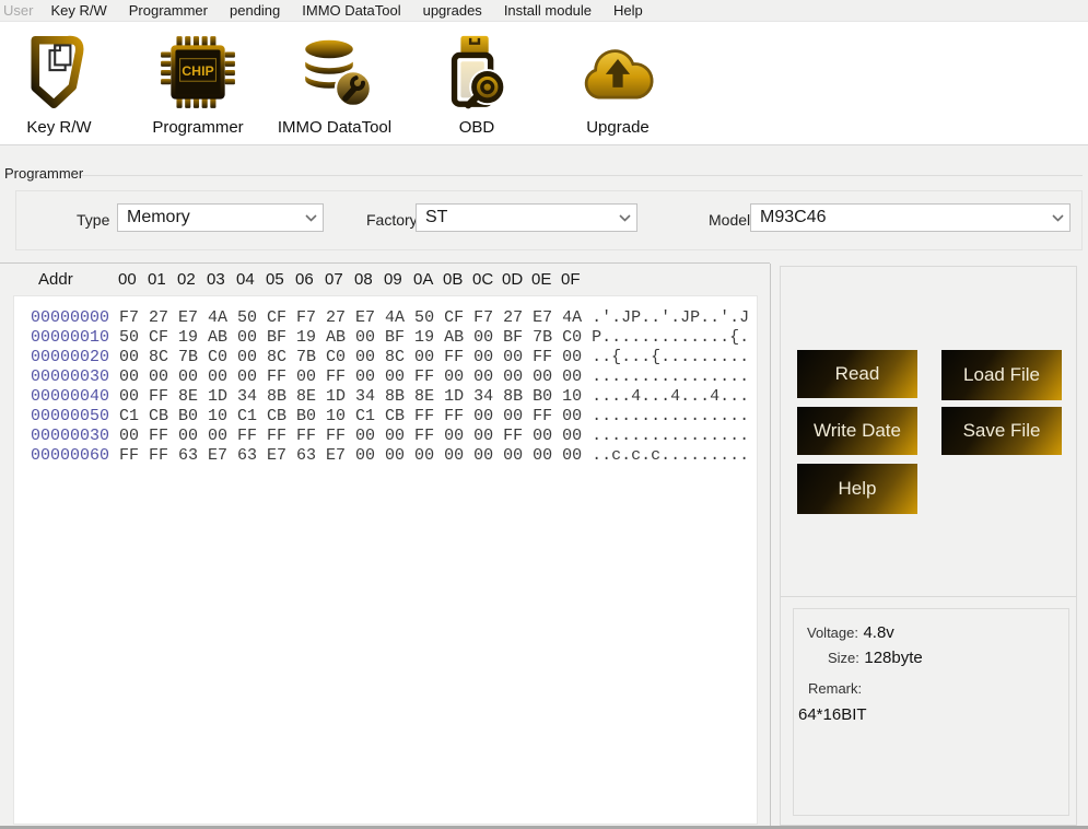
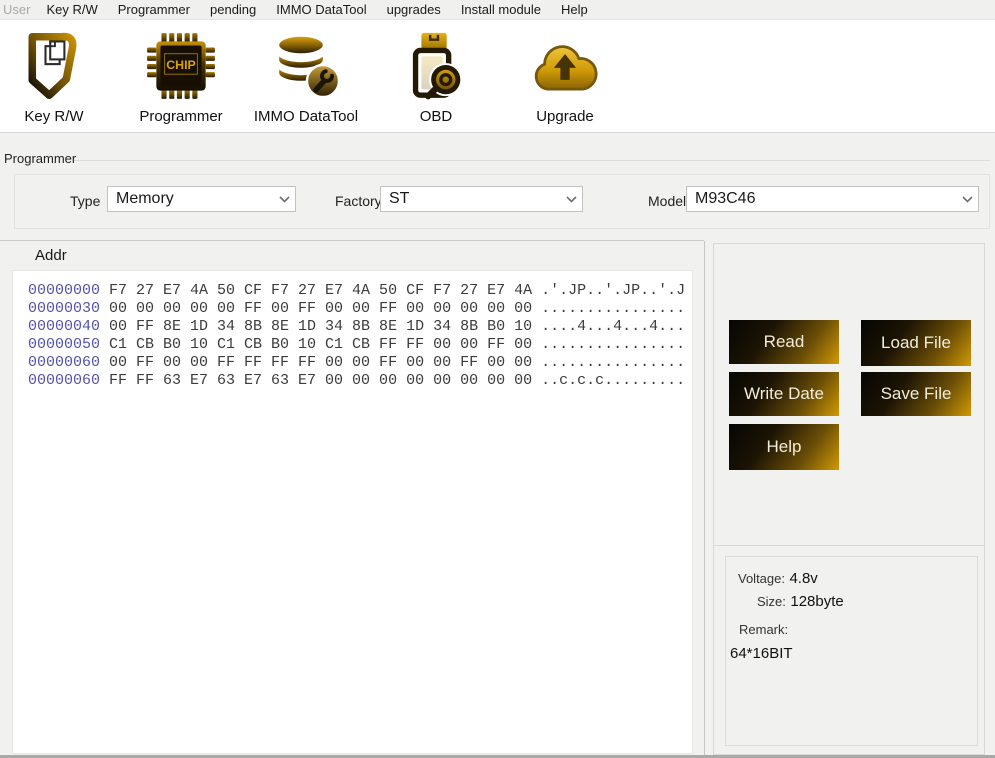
  User
  Key R/W
  Programmer
  pending
  IMMO DataTool
  upgrades
  Install module
  Help
  Key R/W
  CHIP
  Programmer
  IMMO DataTool
  OBD
  Upgrade
  Programmer
  Type
  Memory
  Factory
  ST
  Model
  M93C46
  Addr
- 00 01 02 03 04 05 06 07 08 09 0A 0B 0C 0D 0E 0F
  00000000 F7 27 E7 4A 50 CF F7 27 E7 4A 50 CF F7 27 E7 4A .'.JP..'.JP..'.J
- 00000010 50 CF 19 AB 00 BF 19 AB 00 BF 19 AB 00 BF 7B C0 P.............{.
- 00000020 00 8C 7B C0 00 8C 7B C0 00 8C 00 FF 00 00 FF 00 ..{...{.........
  00000030 00 00 00 00 00 FF 00 FF 00 00 FF 00 00 00 00 00 ................
  00000040 00 FF 8E 1D 34 8B 8E 1D 34 8B 8E 1D 34 8B B0 10 ....4...4...4...
  00000050 C1 CB B0 10 C1 CB B0 10 C1 CB FF FF 00 00 FF 00 ................
- 00000030 00 FF 00 00 FF FF FF FF 00 00 FF 00 00 FF 00 00 ................
+ 00000060 00 FF 00 00 FF FF FF FF 00 00 FF 00 00 FF 00 00 ................
  00000060 FF FF 63 E7 63 E7 63 E7 00 00 00 00 00 00 00 00 ..c.c.c.........
  Read
  Load File
  Write Date
  Save File
  Help
  Voltage: 4.8v
  Size: 128byte
  Remark:
  64*16BIT
